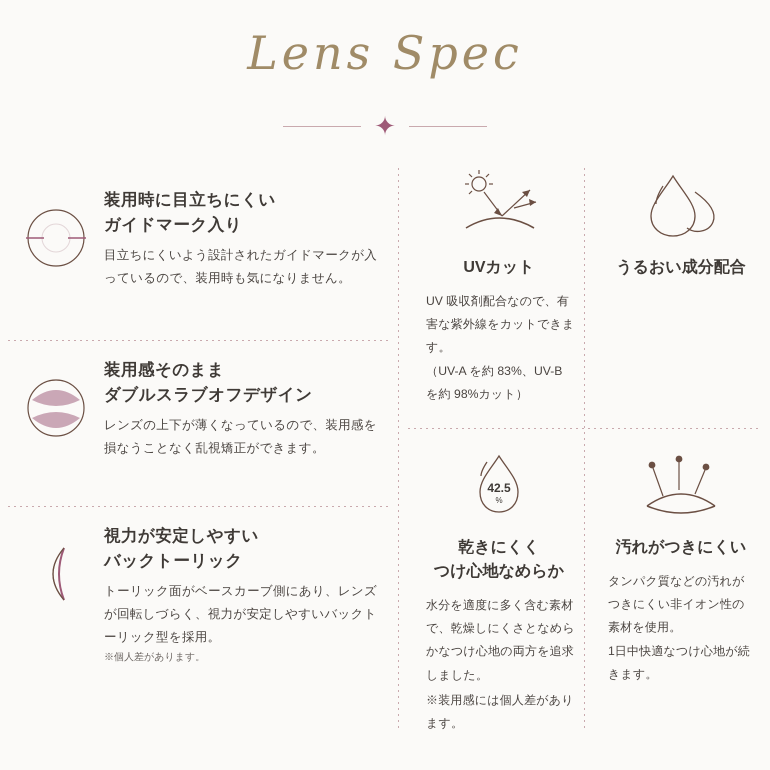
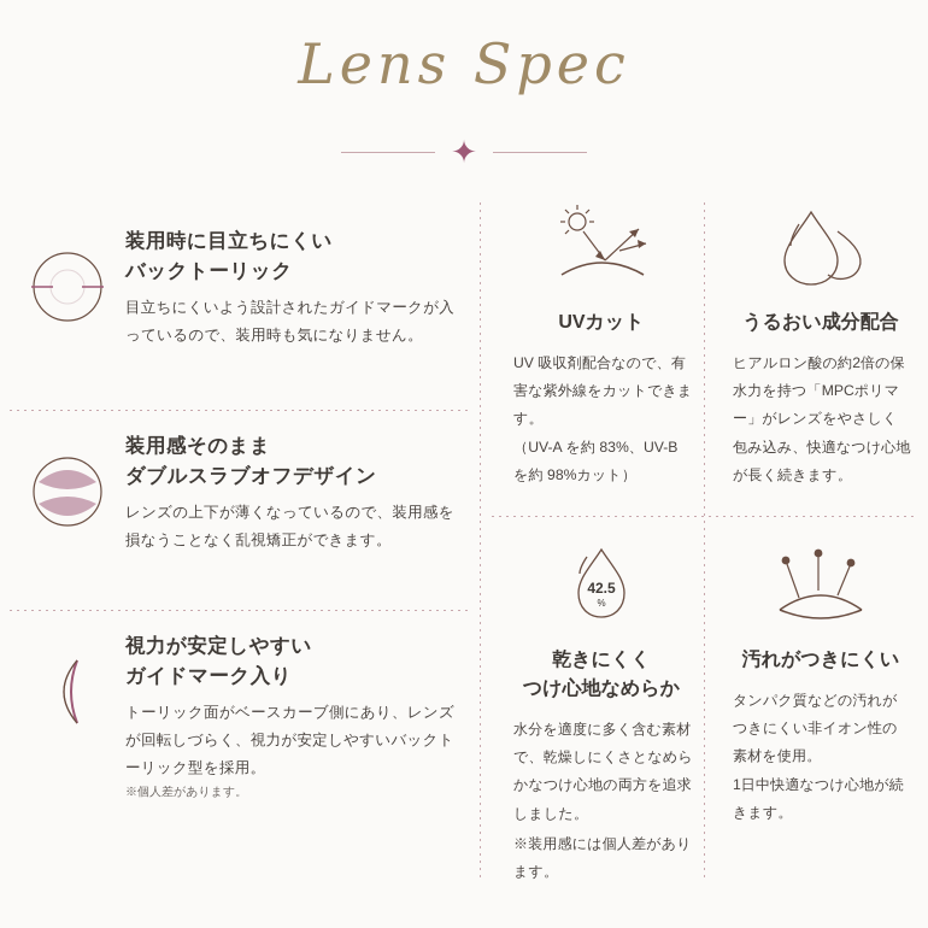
  Lens Spec
  ✦
  装用時に目立ちにくい
- ガイドマーク入り
+ バックトーリック
  目立ちにくいよう設計されたガイドマークが入っているので、装用時も気になりません。
  装用感そのまま
  ダブルスラブオフデザイン
  レンズの上下が薄くなっているので、装用感を損なうことなく乱視矯正ができます。
  視力が安定しやすい
- バックトーリック
+ ガイドマーク入り
  トーリック面がベースカーブ側にあり、レンズが回転しづらく、視力が安定しやすいバックトーリック型を採用。
  ※個人差があります。
  UVカット
  UV 吸収剤配合なので、有害な紫外線をカットできます。
  （UV-A を約 83%、UV-B を約 98%カット）
  42.5
  %
  乾きにくく
  つけ心地なめらか
  水分を適度に多く含む素材で、乾燥しにくさとなめらかなつけ心地の両方を追求しました。
  ※装用感には個人差があります。
  うるおい成分配合
+ ヒアルロン酸の約2倍の保水力を持つ「MPCポリマー」がレンズをやさしく包み込み、快適なつけ心地が長く続きます。
  汚れがつきにくい
  タンパク質などの汚れがつきにくい非イオン性の素材を使用。
  1日中快適なつけ心地が続きます。
